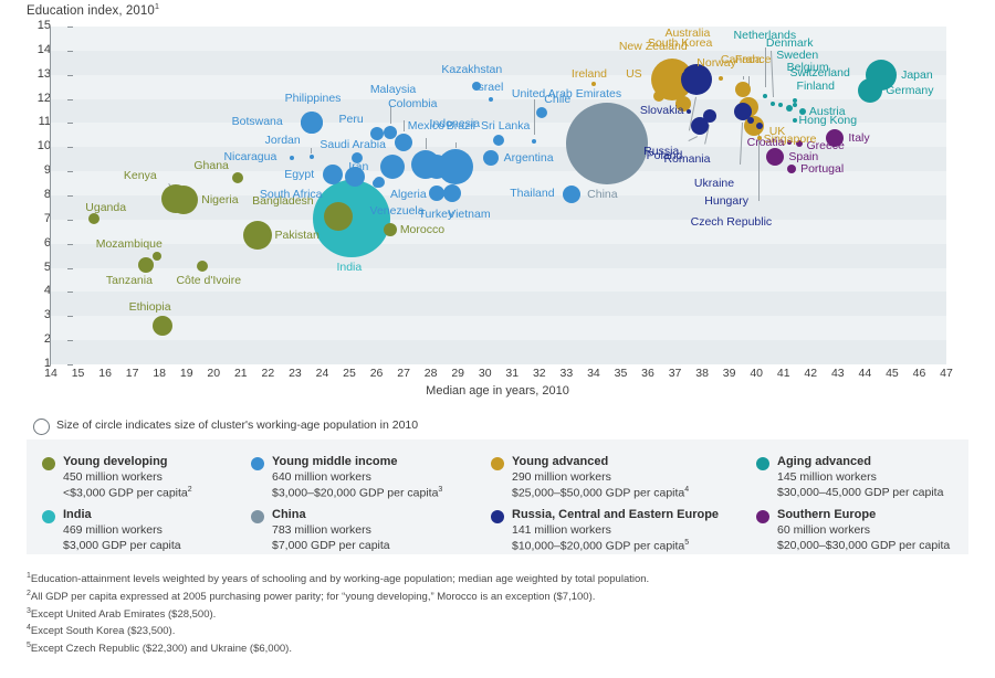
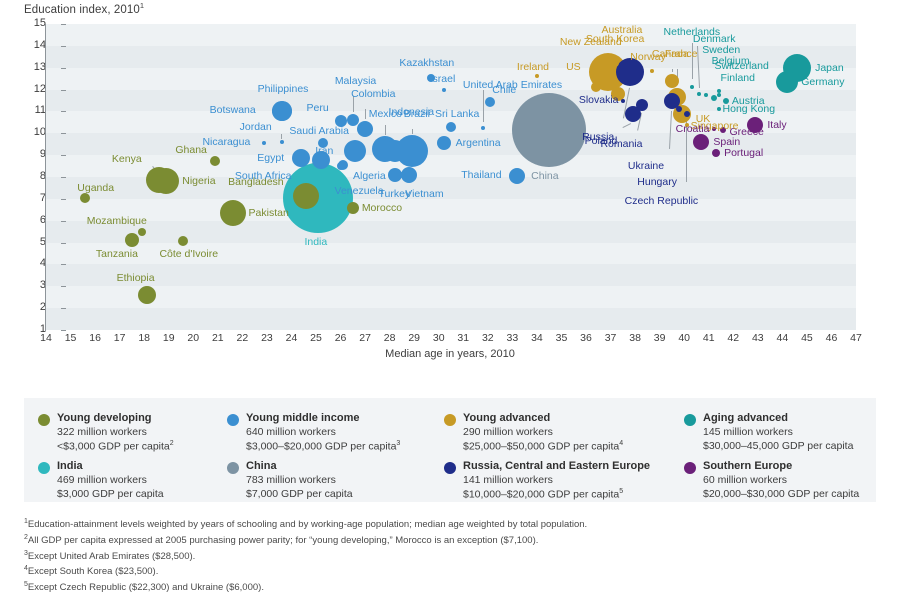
  Education index, 20101
  China
  India
  US
  Brazil
  Russia
  Japan
  Kenya
  Nigeria
  Pakistan
  Bangladesh
  Mexico
  Iran
  Indonesia
  Germany
  Botswana
  Philippines
  Ethiopia
  South Africa
  Egypt
  France
  UK
  Colombia
  Vietnam
  Thailand
  Poland
  Ukraine
  Italy
  Spain
  Tanzania
  Turkey
  Argentina
  South Korea
  Canada
  Morocco
  Peru
  Malaysia
  Romania
  Uganda
  Ghana
  Côte d'Ivoire
  Saudi Arabia
  Algeria
  Sri Lanka
  Chile
  New Zealand
  Mozambique
  Venezuela
  Kazakhstan
  Australia
  Portugal
  Hungary
  Czech Republic
  Belgium
  Austria
  Greece
  Nicaragua
  Jordan
  Israel
  United Arab Emirates
  Ireland
  Norway
  Singapore
  Slovakia
  Netherlands
  Denmark
  Sweden
  Switzerland
  Finland
  Hong Kong
  Croatia
  1
  2
  3
  4
  5
  6
  7
  8
  9
  10
  11
  12
  13
  14
  15
  14
  15
  16
  17
  18
  19
  20
  21
  22
  23
  24
  25
  26
  27
  28
  29
  30
  31
  32
  33
  34
  35
  36
  37
  38
  39
  40
  41
  42
  43
  44
  45
  46
  47
  Median age in years, 2010
- Size of circle indicates size of cluster's working-age population in 2010
  Young developing
- 450 million workers
+ 322 million workers
  <$3,000 GDP per capita
  Young middle income
  640 million workers
  $3,000–$20,000 GDP per capita
  Young advanced
  290 million workers
  $25,000–$50,000 GDP per capita
  Aging advanced
  145 million workers
  $30,000–45,000 GDP per capita
  India
  469 million workers
  $3,000 GDP per capita
  China
  783 million workers
  $7,000 GDP per capita
  Russia, Central and Eastern Europe
  141 million workers
  $10,000–$20,000 GDP per capita
  Southern Europe
  60 million workers
  $20,000–$30,000 GDP per capita
  Education-attainment levels weighted by years of schooling and by working-age population; median age weighted by total population.
  All GDP per capita expressed at 2005 purchasing power parity; for “young developing,” Morocco is an exception ($7,100).
  Except United Arab Emirates ($28,500).
  Except South Korea ($23,500).
  Except Czech Republic ($22,300) and Ukraine ($6,000).
